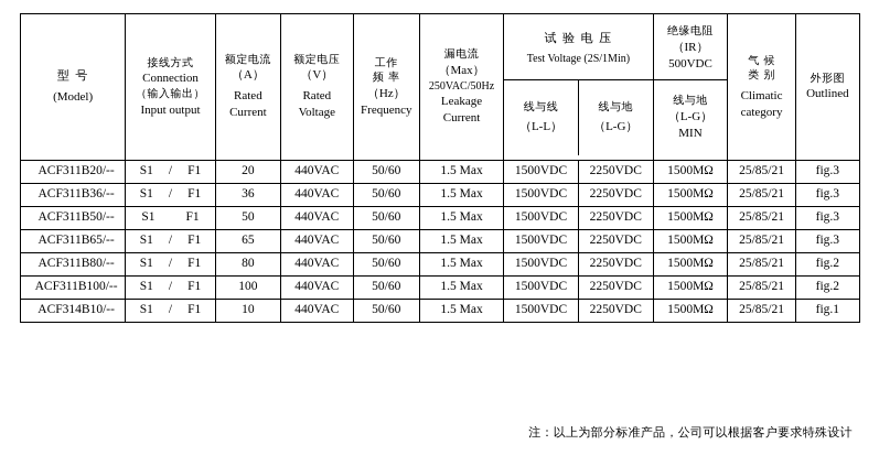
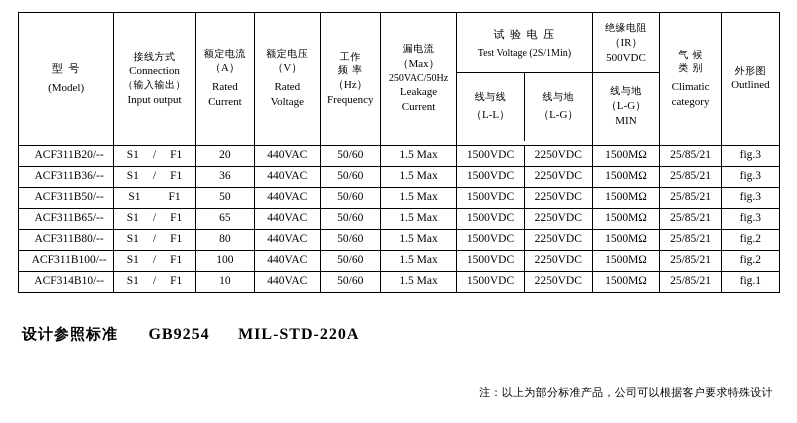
  型 号 (Model)	接线方式 Connection （输入输出） Input output	额定电流 （A） Rated Current	额定电压 （V） Rated Voltage	工作 频 率 （Hz） Frequency	漏电流 （Max） 250VAC/50Hz Leakage Current	试 验 电 压 Test Voltage (2S/1Min) 线与线 （L-L） 线与地 （L-G）	绝缘电阻 （IR） 500VDC 线与地 （L-G） MIN	气 候 类 别 Climatic category	外形图 Outlined
  ACF311B20/--	S1 / F1	20	440VAC	50/60	1.5 Max	1500VDC	2250VDC	1500MΩ	25/85/21	fig.3
  ACF311B36/--	S1 / F1	36	440VAC	50/60	1.5 Max	1500VDC	2250VDC	1500MΩ	25/85/21	fig.3
  ACF311B50/--	S1 F1	50	440VAC	50/60	1.5 Max	1500VDC	2250VDC	1500MΩ	25/85/21	fig.3
  ACF311B65/--	S1 / F1	65	440VAC	50/60	1.5 Max	1500VDC	2250VDC	1500MΩ	25/85/21	fig.3
  ACF311B80/--	S1 / F1	80	440VAC	50/60	1.5 Max	1500VDC	2250VDC	1500MΩ	25/85/21	fig.2
  ACF311B100/--	S1 / F1	100	440VAC	50/60	1.5 Max	1500VDC	2250VDC	1500MΩ	25/85/21	fig.2
  ACF314B10/--	S1 / F1	10	440VAC	50/60	1.5 Max	1500VDC	2250VDC	1500MΩ	25/85/21	fig.1
+ 设计参照标准 GB9254 MIL-STD-220A
  注：以上为部分标准产品，公司可以根据客户要求特殊设计
